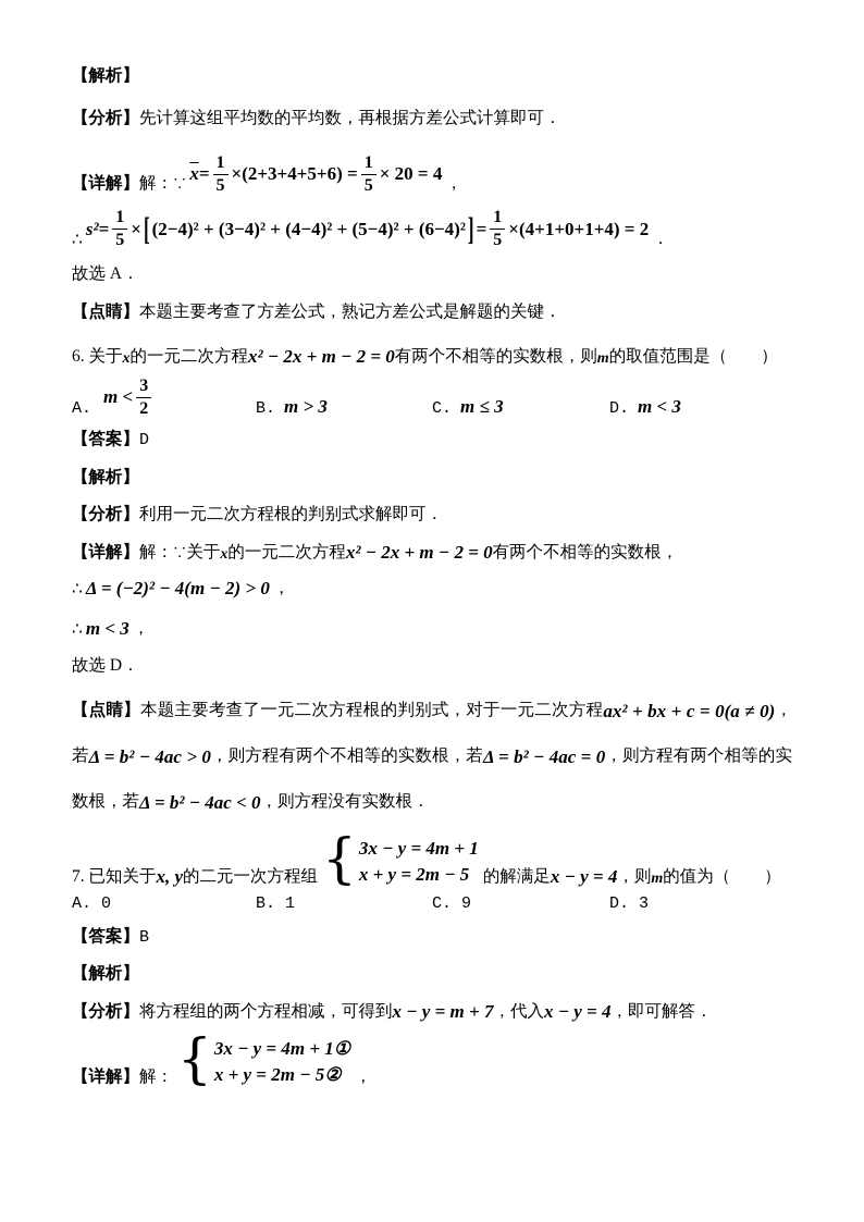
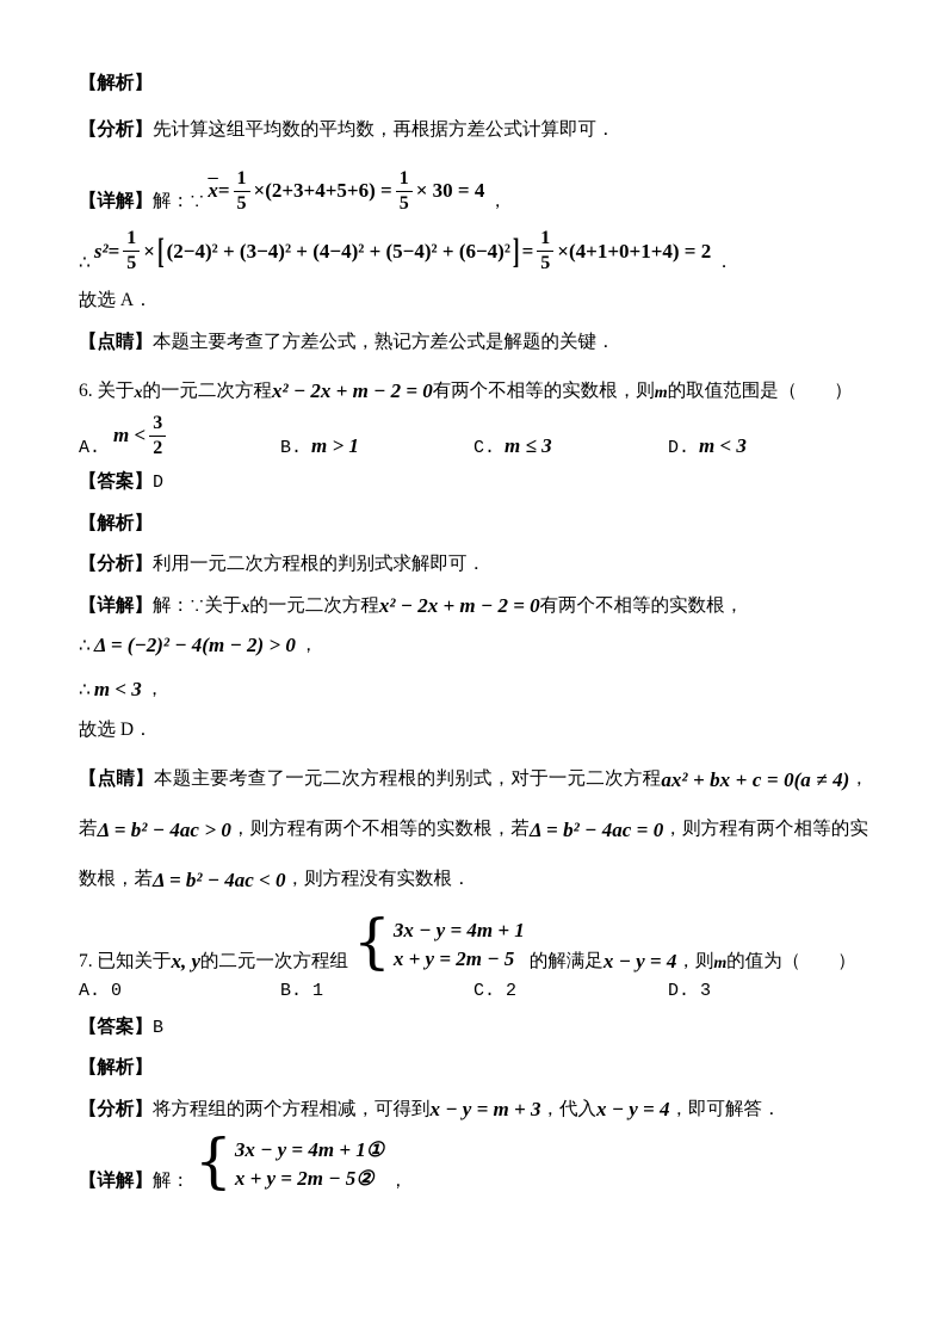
  【解析】
  【分析】先计算这组平均数的平均数，再根据方差公式计算即可．
  【详解】解：∵
  x
  =
  1
  5
  ×(2+3+4+5+6) =
  1
  5
- × 20 = 4
+ × 30 = 4
  ，
  ∴
  s²
  =
  1
  5
  ×
  [
  (2−4)² + (3−4)² + (4−4)² + (5−4)² + (6−4)²
  ]
  =
  1
  5
  ×(4+1+0+1+4) = 2
  ．
  故选 A．
  【点睛】本题主要考查了方差公式，熟记方差公式是解题的关键．
  6. 关于
  x
  的一元二次方程
  x² − 2x + m − 2 = 0
  有两个不相等的实数根，则
  m
  的取值范围是（ ）
  A.
  m <
  3
  2
  B.
- m > 3
+ m > 1
  C.
  m ≤ 3
  D.
  m < 3
  【答案】D
  【解析】
  【分析】利用一元二次方程根的判别式求解即可．
  【详解】解：∵关于
  x
  的一元二次方程
  x² − 2x + m − 2 = 0
  有两个不相等的实数根，
  ∴
  Δ = (−2)² − 4(m − 2) > 0
  ，
  ∴
  m < 3
  ，
  故选 D．
- 【点睛】本题主要考查了一元二次方程根的判别式，对于一元二次方程ax² + bx + c = 0(a ≠ 0)，若Δ = b² − 4ac > 0，则方程有两个不相等的实数根，若Δ = b² − 4ac = 0，则方程有两个相等的实数根，若Δ = b² − 4ac < 0，则方程没有实数根．
+ 【点睛】本题主要考查了一元二次方程根的判别式，对于一元二次方程ax² + bx + c = 0(a ≠ 4)，若Δ = b² − 4ac > 0，则方程有两个不相等的实数根，若Δ = b² − 4ac = 0，则方程有两个相等的实数根，若Δ = b² − 4ac < 0，则方程没有实数根．
  7. 已知关于
  x, y
  的二元一次方程组
  {
  3x − y = 4m + 1
  x + y = 2m − 5
  的解满足
  x − y = 4
  ，则
  m
  的值为（ ）
  A. 0
  B. 1
- C. 9
+ C. 2
  D. 3
  【答案】B
  【解析】
  【分析】将方程组的两个方程相减，可得到
- x − y = m + 7
+ x − y = m + 3
  ，代入
  x − y = 4
  ，即可解答．
  【详解】解：
  {
  3x − y = 4m + 1①
  x + y = 2m − 5②
  ，
